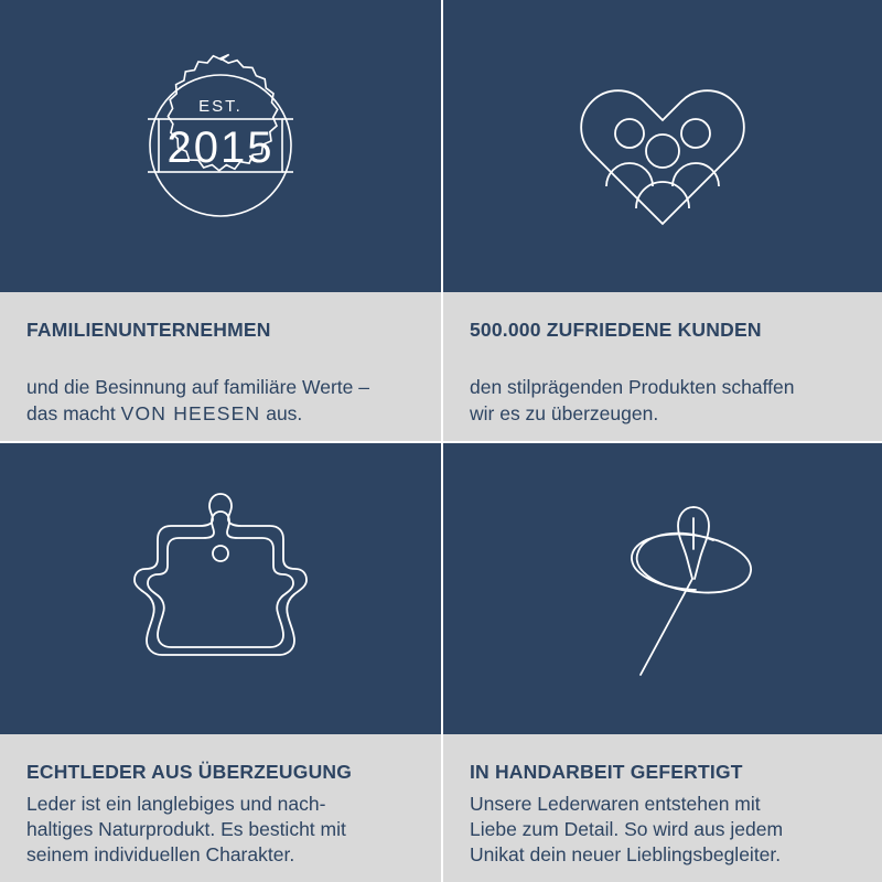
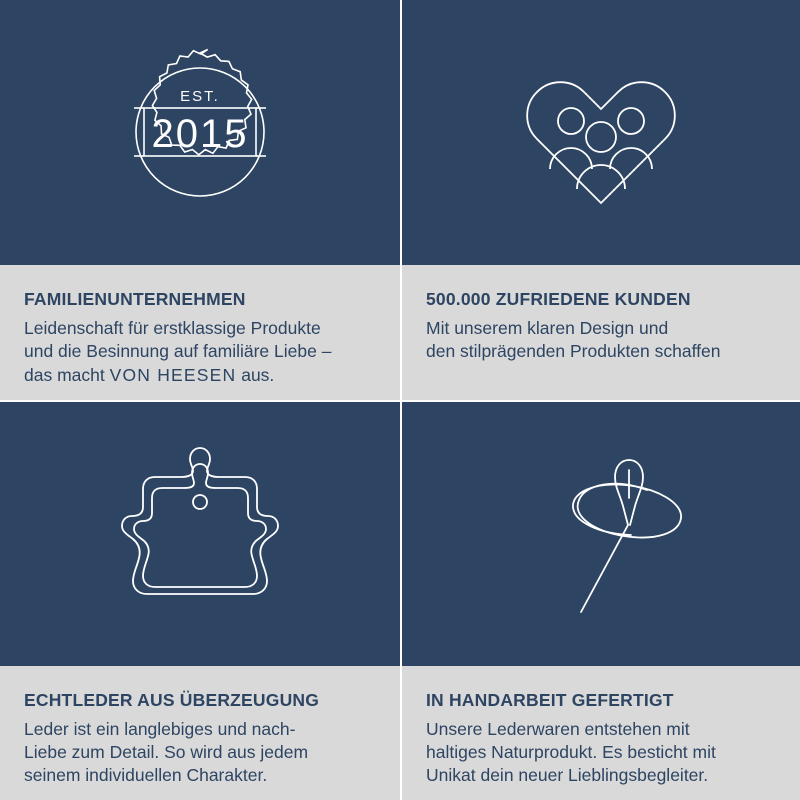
  EST.
  2015
  FAMILIENUNTERNEHMEN
+ Leidenschaft für erstklassige Produkte
- und die Besinnung auf familiäre Werte –
+ und die Besinnung auf familiäre Liebe –
  das macht VON HEESEN aus.
  500.000 ZUFRIEDENE KUNDEN
+ Mit unserem klaren Design und
  den stilprägenden Produkten schaffen
- wir es zu überzeugen.
  ECHTLEDER AUS ÜBERZEUGUNG
  Leder ist ein langlebiges und nach-
- haltiges Naturprodukt. Es besticht mit
+ Liebe zum Detail. So wird aus jedem
  seinem individuellen Charakter.
  IN HANDARBEIT GEFERTIGT
  Unsere Lederwaren entstehen mit
- Liebe zum Detail. So wird aus jedem
+ haltiges Naturprodukt. Es besticht mit
  Unikat dein neuer Lieblingsbegleiter.
